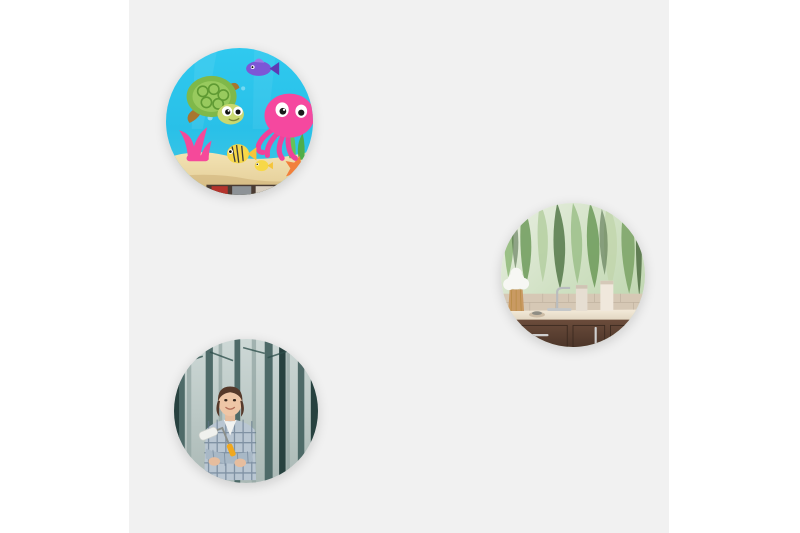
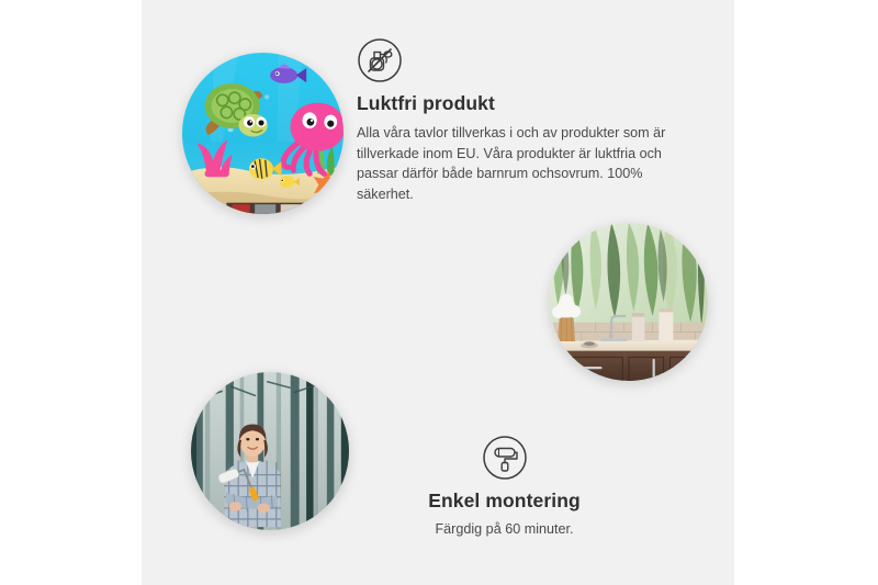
+ Luktfri produkt
+ Alla våra tavlor tillverkas i och av produkter som är tillverkade inom EU. Våra produkter är luktfria och passar därför både barnrum ochsovrum. 100% säkerhet.
+ Enkel montering
+ Färgdig på 60 minuter.
